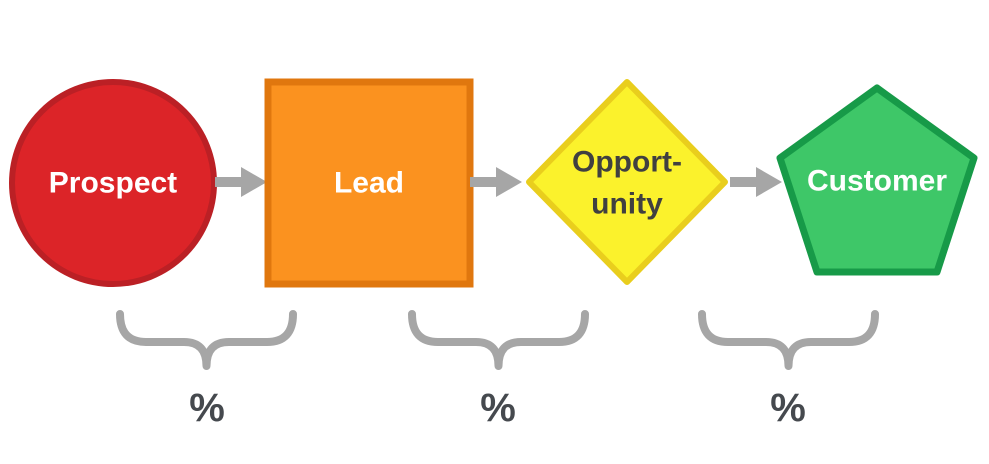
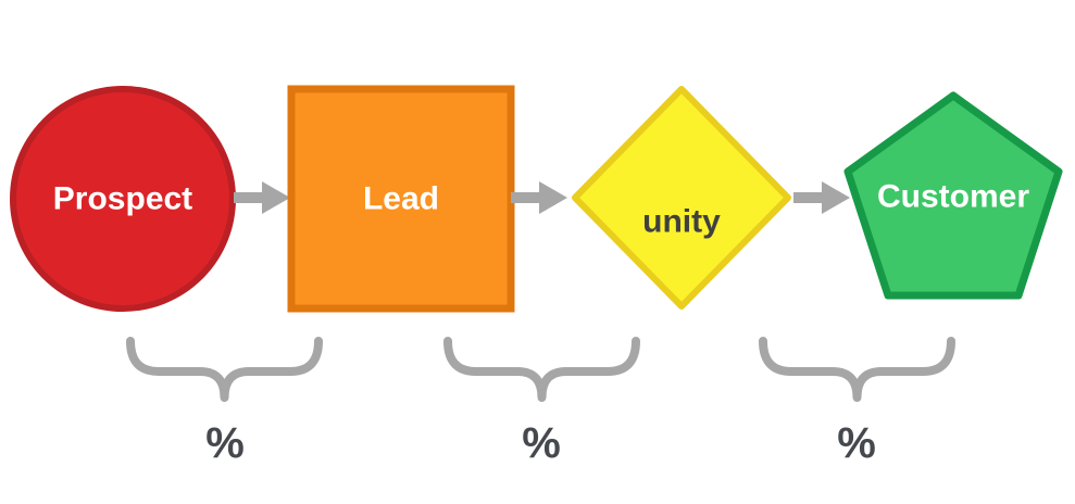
  Prospect
  Lead
- Opport-
  unity
  Customer
  %
  %
  %
